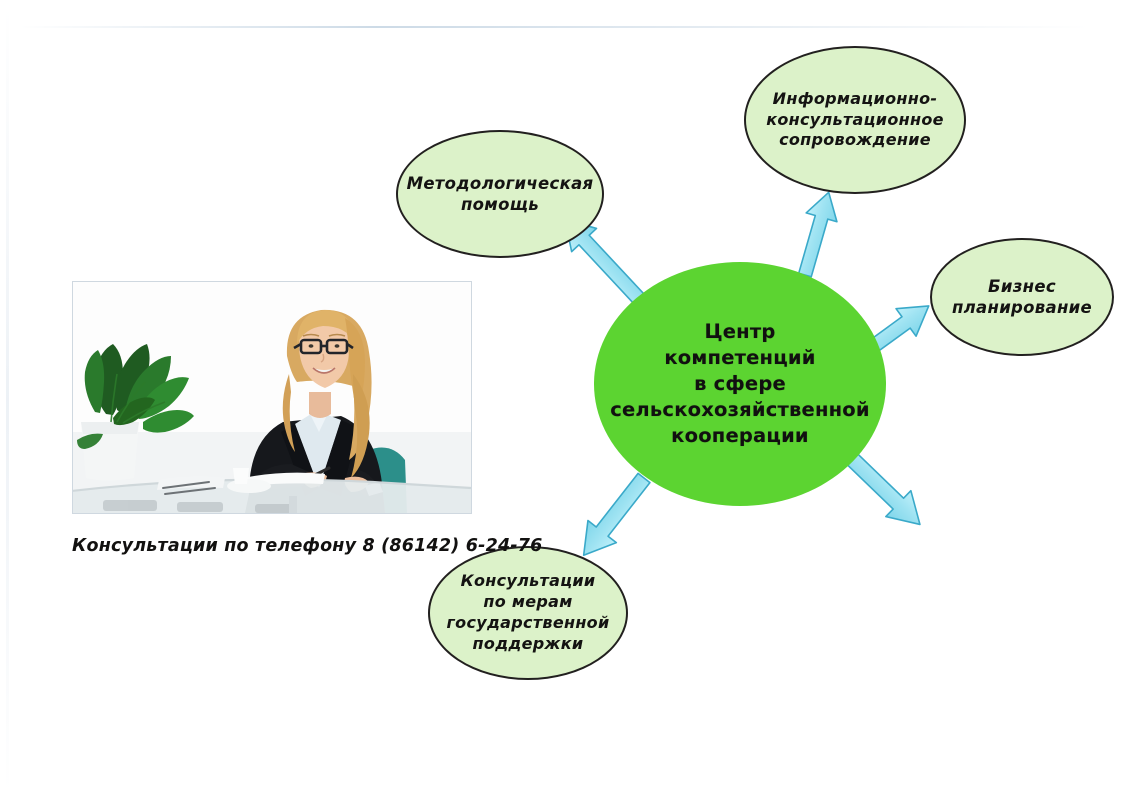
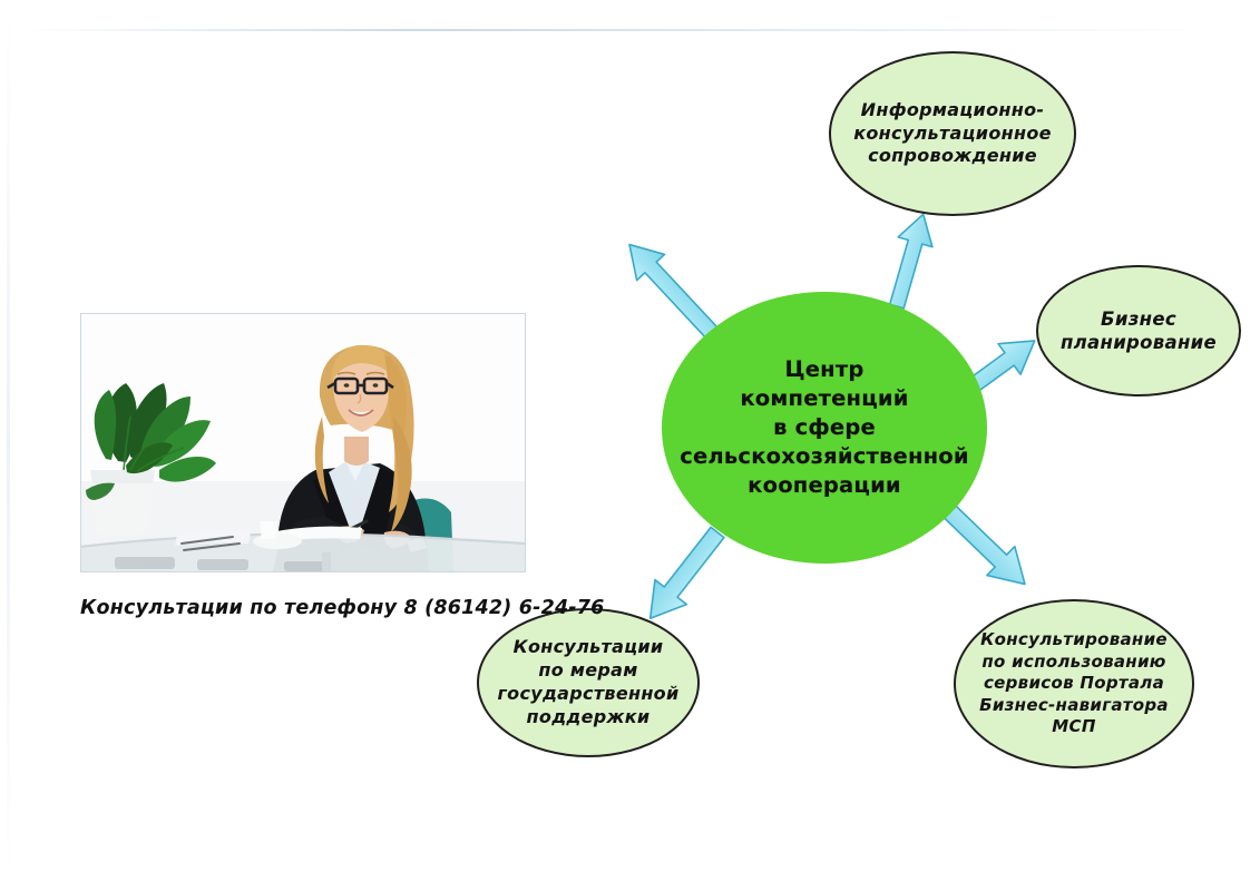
  Центр
  компетенций
  в сфере
  сельскохозяйственной
  кооперации
- Методологическая
- помощь
  Информационно-
  консультационное
  сопровождение
  Бизнес
  планирование
+ Консультирование
+ по использованию
+ сервисов Портала
+ Бизнес-навигатора
+ МСП
  Консультации
  по мерам
  государственной
  поддержки
  Консультации по телефону 8 (86142) 6-24-76
